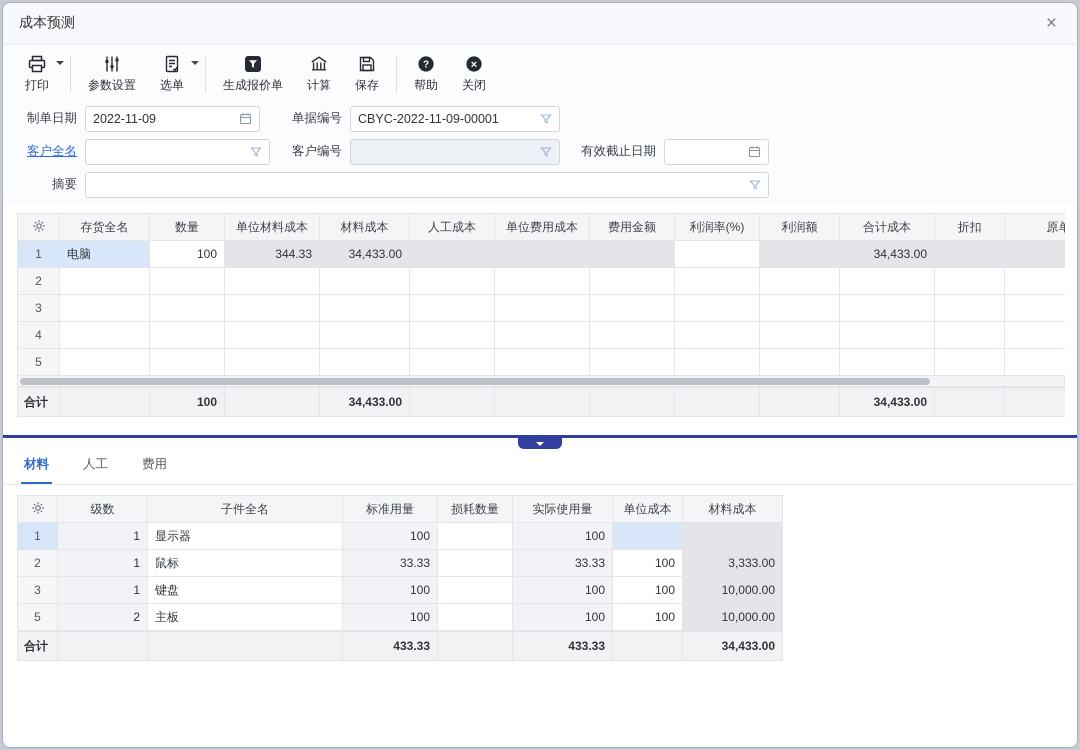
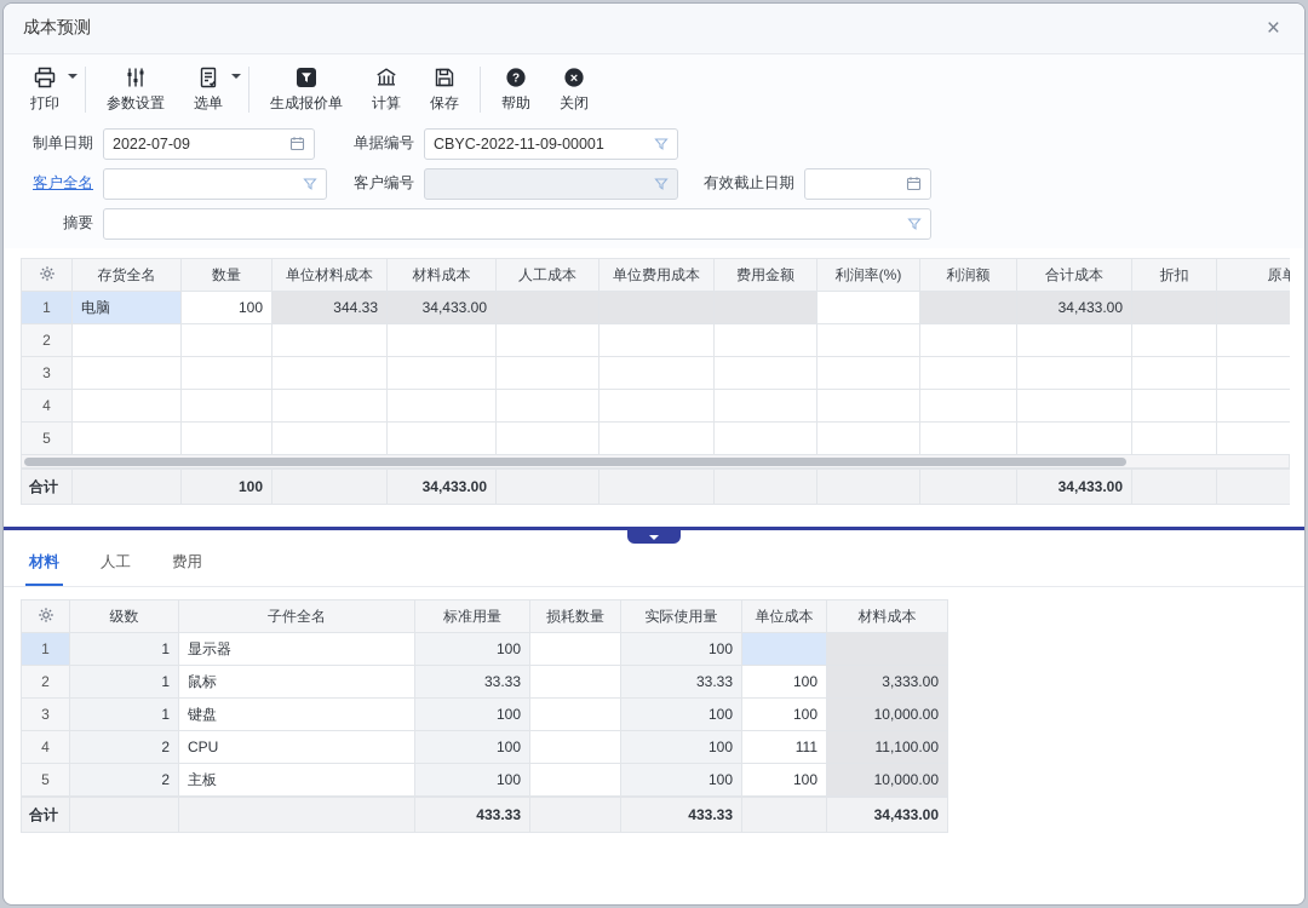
  成本预测
  ×
  打印
  参数设置
  选单
  生成报价单
  计算
  保存
  ?
  帮助
  ×
  关闭
  制单日期
- 2022-11-09
+ 2022-07-09
  单据编号
  CBYC-2022-11-09-00001
  客户全名
  客户编号
  有效截止日期
  摘要
  	存货全名	数量	单位材料成本	材料成本	人工成本	单位费用成本	费用金额	利润率(%)	利润额	合计成本	折扣	原单
  1	电脑	100	344.33	34,433.00						34,433.00
  2
  3
  4
  5
  合计		100		34,433.00						34,433.00
  材料
  人工
  费用
  	级数	子件全名	标准用量	损耗数量	实际使用量	单位成本	材料成本
  1	1	显示器	100		100
  2	1	鼠标	33.33		33.33	100	3,333.00
  3	1	键盘	100		100	100	10,000.00
+ 4	2	CPU	100		100	111	11,100.00
  5	2	主板	100		100	100	10,000.00
  合计			433.33		433.33		34,433.00
